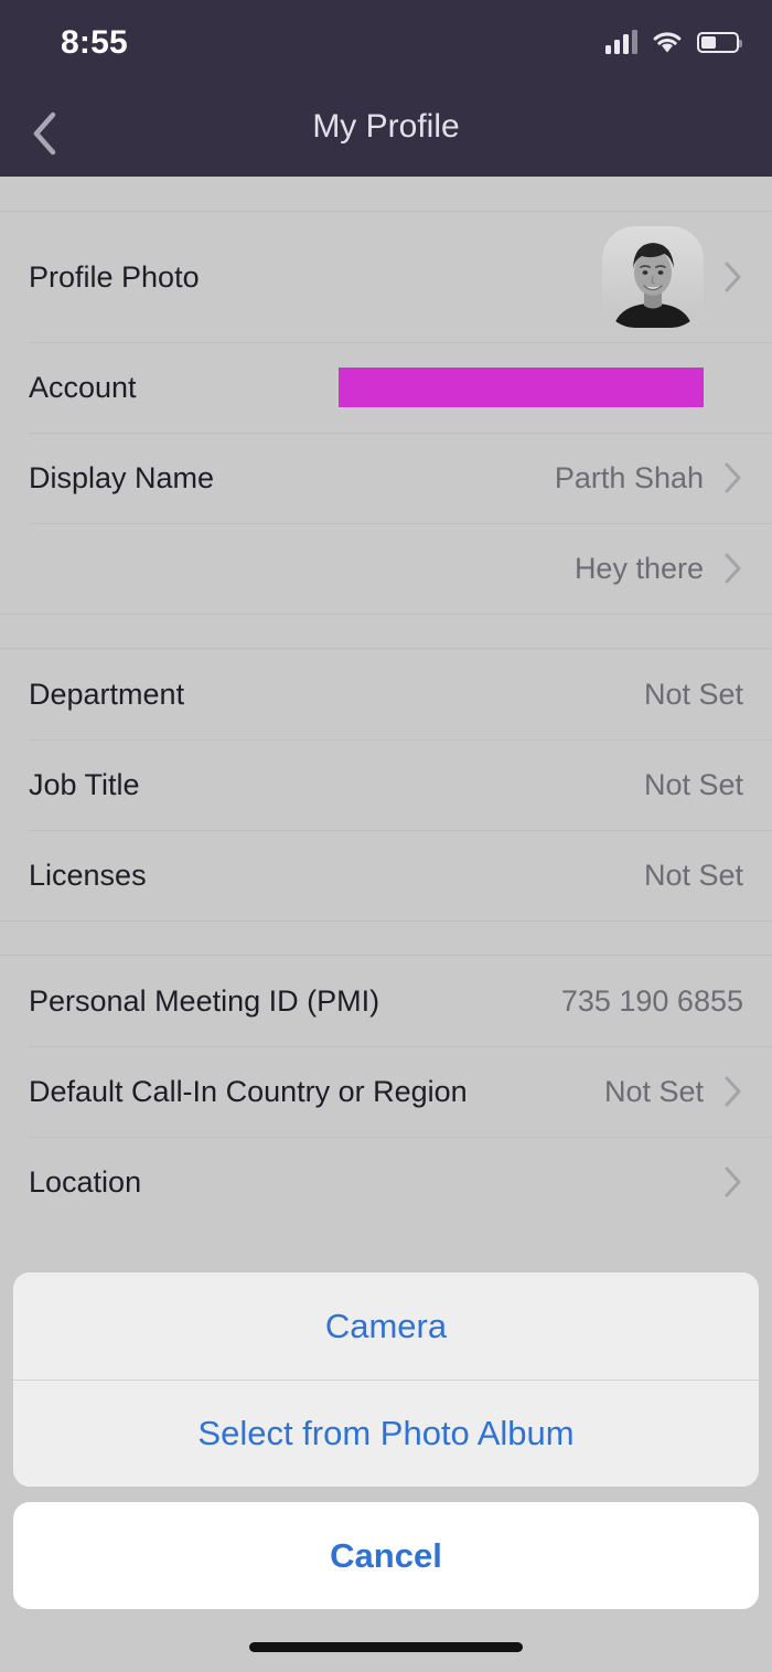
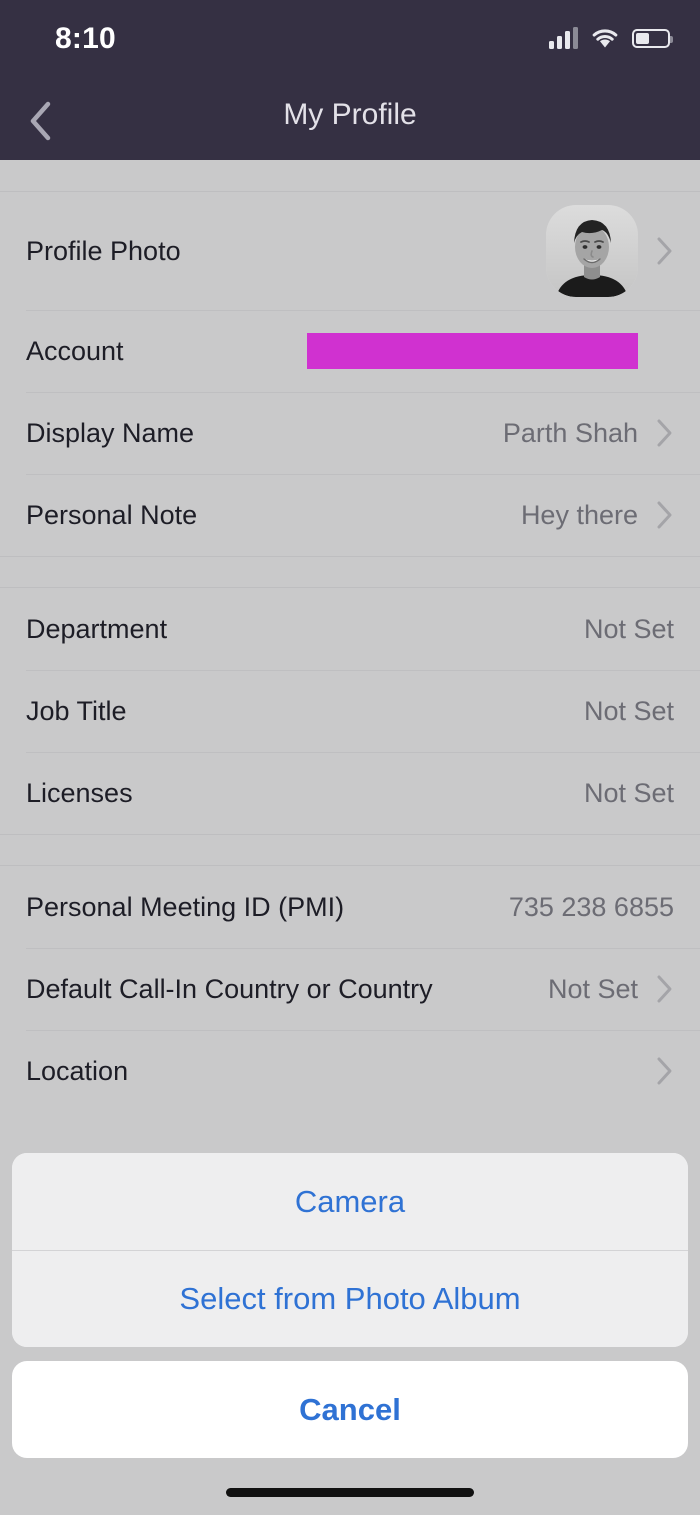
- 8:55
+ 8:10
  My Profile
  Profile Photo
  Account
  Display Name
  Parth Shah
+ Personal Note
  Hey there
  Department
  Not Set
  Job Title
  Not Set
  Licenses
  Not Set
  Personal Meeting ID (PMI)
- 735 190 6855
+ 735 238 6855
- Default Call-In Country or Region
+ Default Call-In Country or Country
  Not Set
  Location
  Camera
  Select from Photo Album
  Cancel
